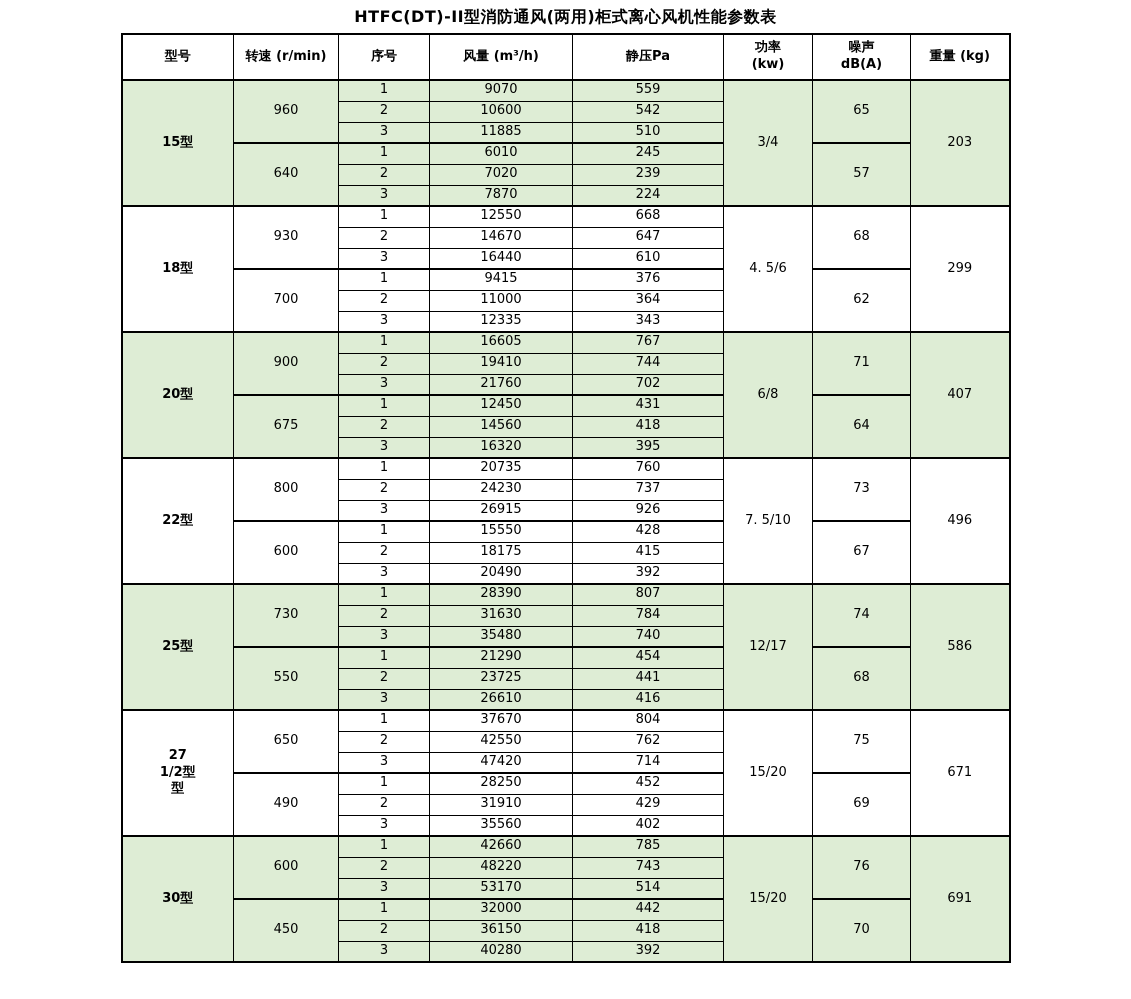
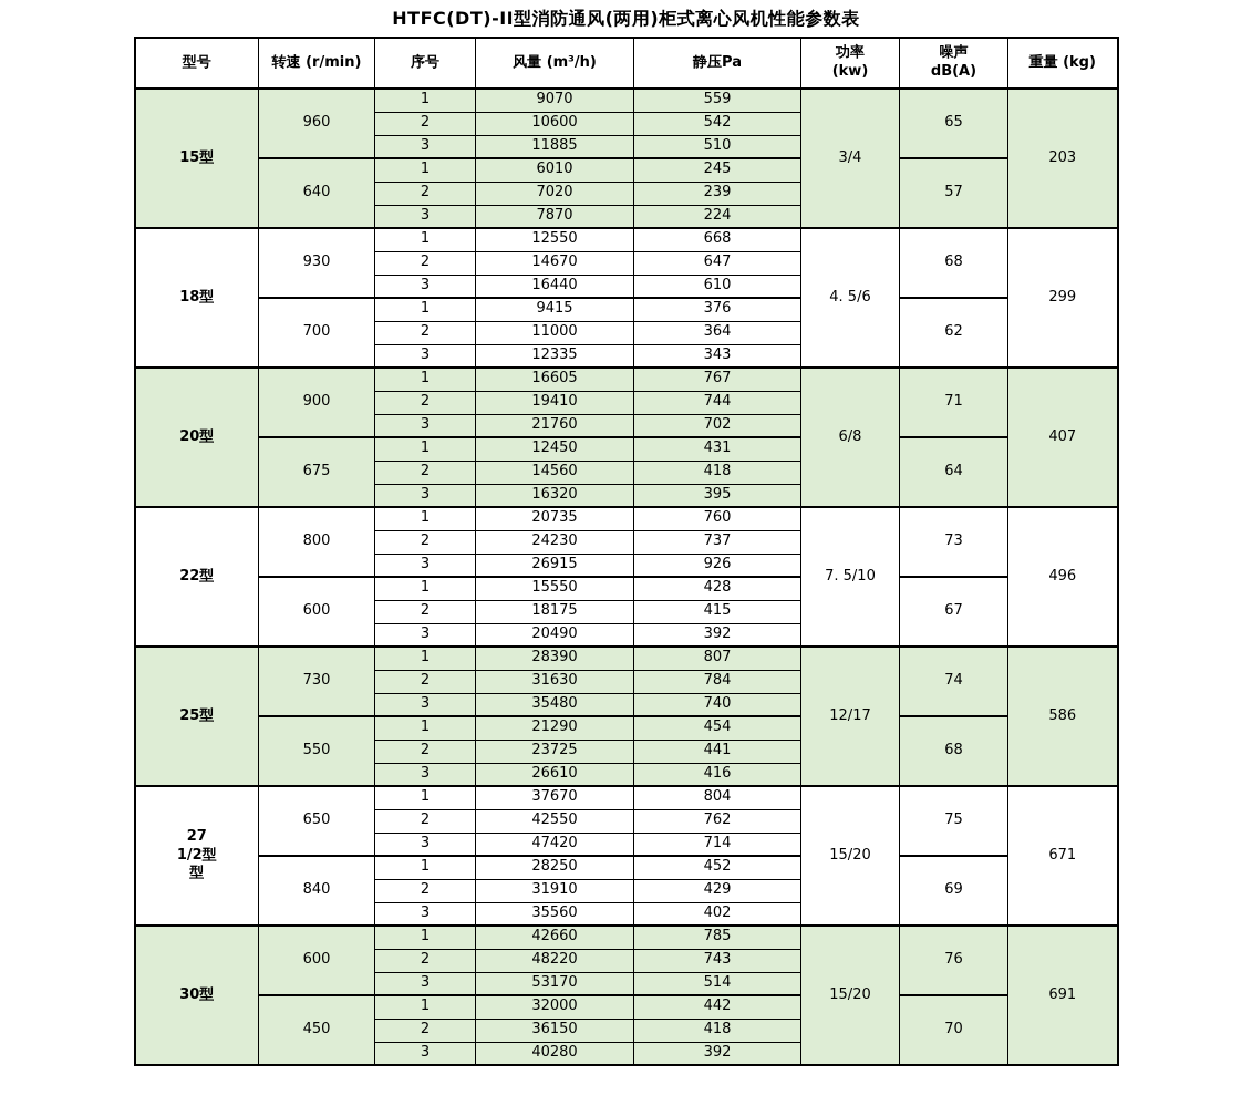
  HTFC(DT)-II型消防通风(两用)柜式离心风机性能参数表
  型号	转速 (r/min)	序号	风量 (m³/h)	静压Pa	功率 (kw)	噪声 dB(A)	重量 (kg)
  15型	960	1	9070	559	3/4	65	203
  2	10600	542
  3	11885	510
  640	1	6010	245	57
  2	7020	239
  3	7870	224
  18型	930	1	12550	668	4. 5/6	68	299
  2	14670	647
  3	16440	610
  700	1	9415	376	62
  2	11000	364
  3	12335	343
  20型	900	1	16605	767	6/8	71	407
  2	19410	744
  3	21760	702
  675	1	12450	431	64
  2	14560	418
  3	16320	395
  22型	800	1	20735	760	7. 5/10	73	496
  2	24230	737
  3	26915	926
  600	1	15550	428	67
  2	18175	415
  3	20490	392
  25型	730	1	28390	807	12/17	74	586
  2	31630	784
  3	35480	740
  550	1	21290	454	68
  2	23725	441
  3	26610	416
  27 1/2型 型	650	1	37670	804	15/20	75	671
  2	42550	762
  3	47420	714
- 490	1	28250	452	69
+ 840	1	28250	452	69
  2	31910	429
  3	35560	402
  30型	600	1	42660	785	15/20	76	691
  2	48220	743
  3	53170	514
  450	1	32000	442	70
  2	36150	418
  3	40280	392
